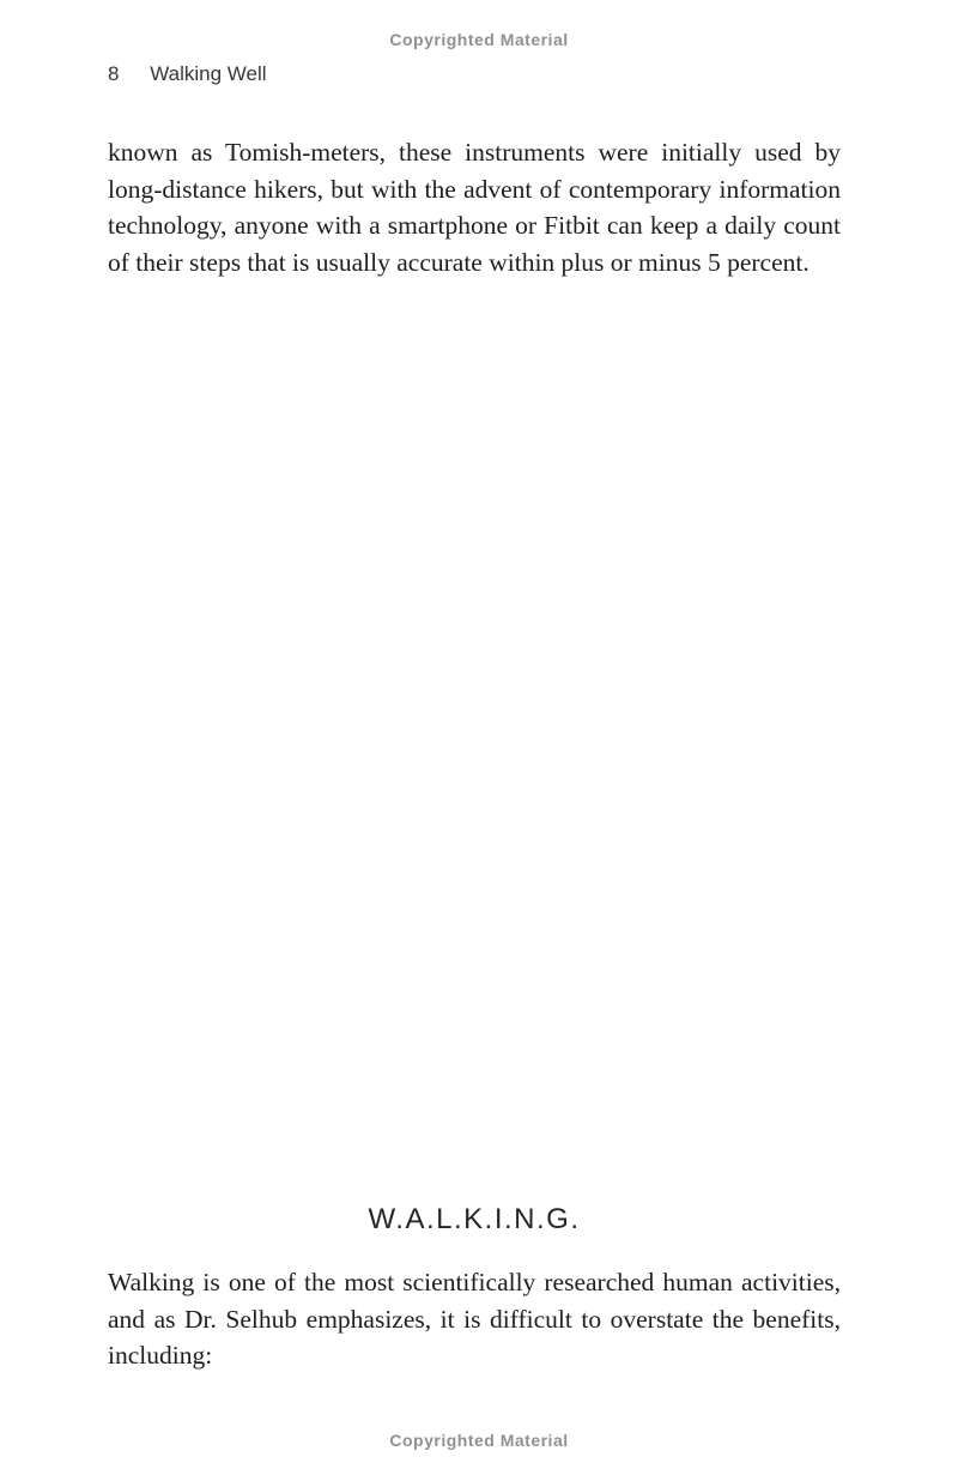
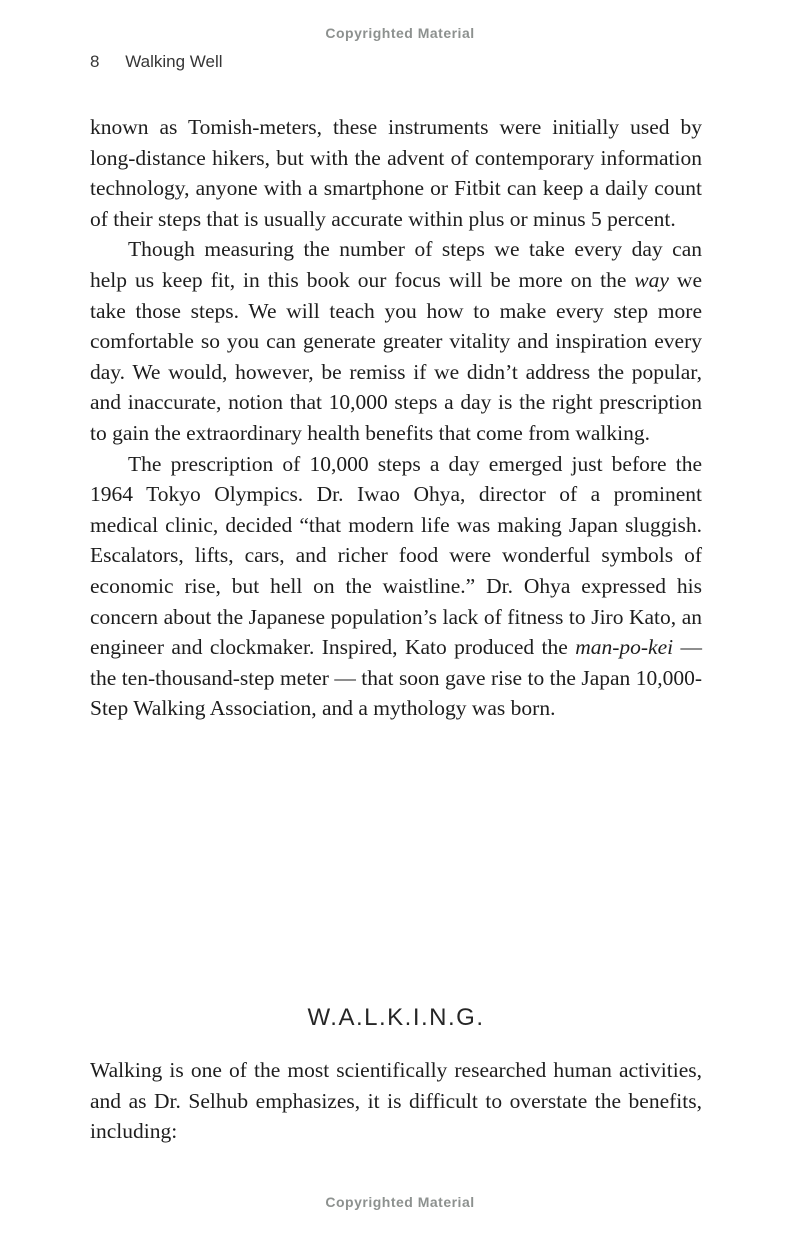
  Copyrighted Material
  8 Walking Well
  known as Tomish-meters, these instruments were initially used by long-distance hikers, but with the advent of contemporary information technology, anyone with a smartphone or Fitbit can keep a daily count of their steps that is usually accurate within plus or minus 5 percent.
+ Though measuring the number of steps we take every day can help us keep fit, in this book our focus will be more on the way we take those steps. We will teach you how to make every step more comfortable so you can generate greater vitality and inspiration every day. We would, however, be remiss if we didn’t address the popular, and inaccurate, notion that 10,000 steps a day is the right prescription to gain the extraordinary health benefits that come from walking.
+ The prescription of 10,000 steps a day emerged just before the 1964 Tokyo Olympics. Dr. Iwao Ohya, director of a prominent medical clinic, decided “that modern life was making Japan sluggish. Escalators, lifts, cars, and richer food were wonderful symbols of economic rise, but hell on the waistline.” Dr. Ohya expressed his concern about the Japanese population’s lack of fitness to Jiro Kato, an engineer and clockmaker. Inspired, Kato produced the man-po-kei — the ten-thousand-step meter — that soon gave rise to the Japan 10,000-Step Walking Association, and a mythology was born.
  W.A.L.K.I.N.G.
  Walking is one of the most scientifically researched human activities, and as Dr. Selhub emphasizes, it is difficult to overstate the benefits, including:
  Copyrighted Material
